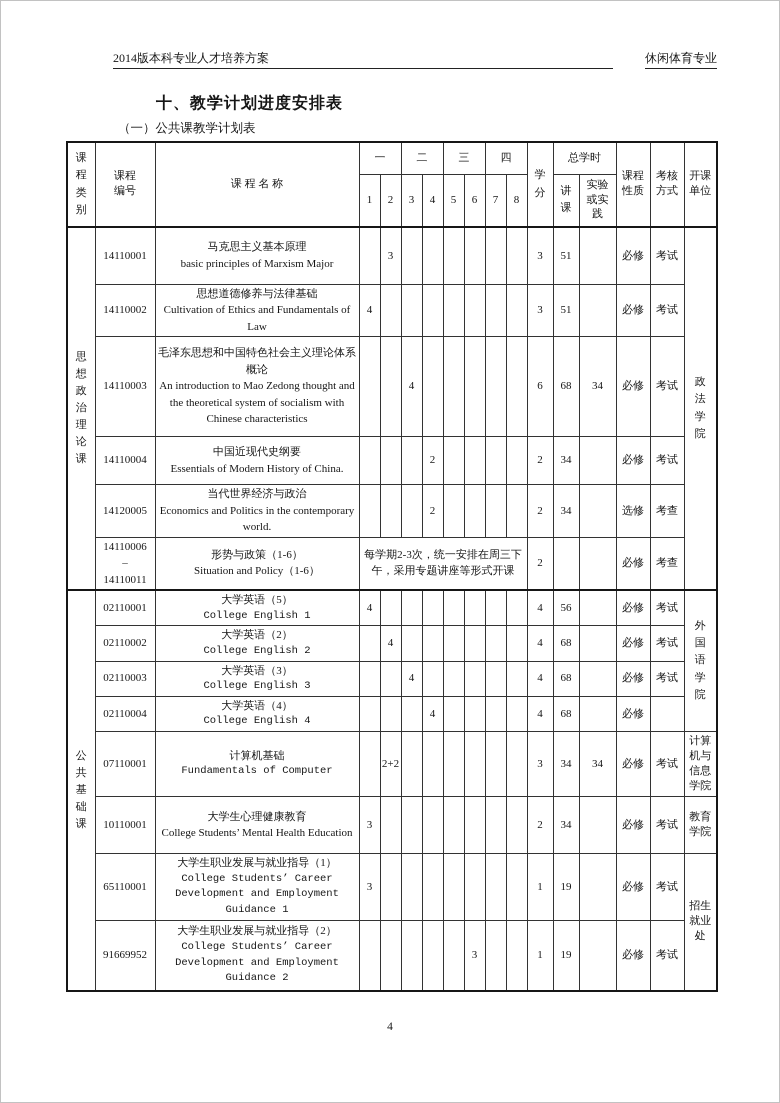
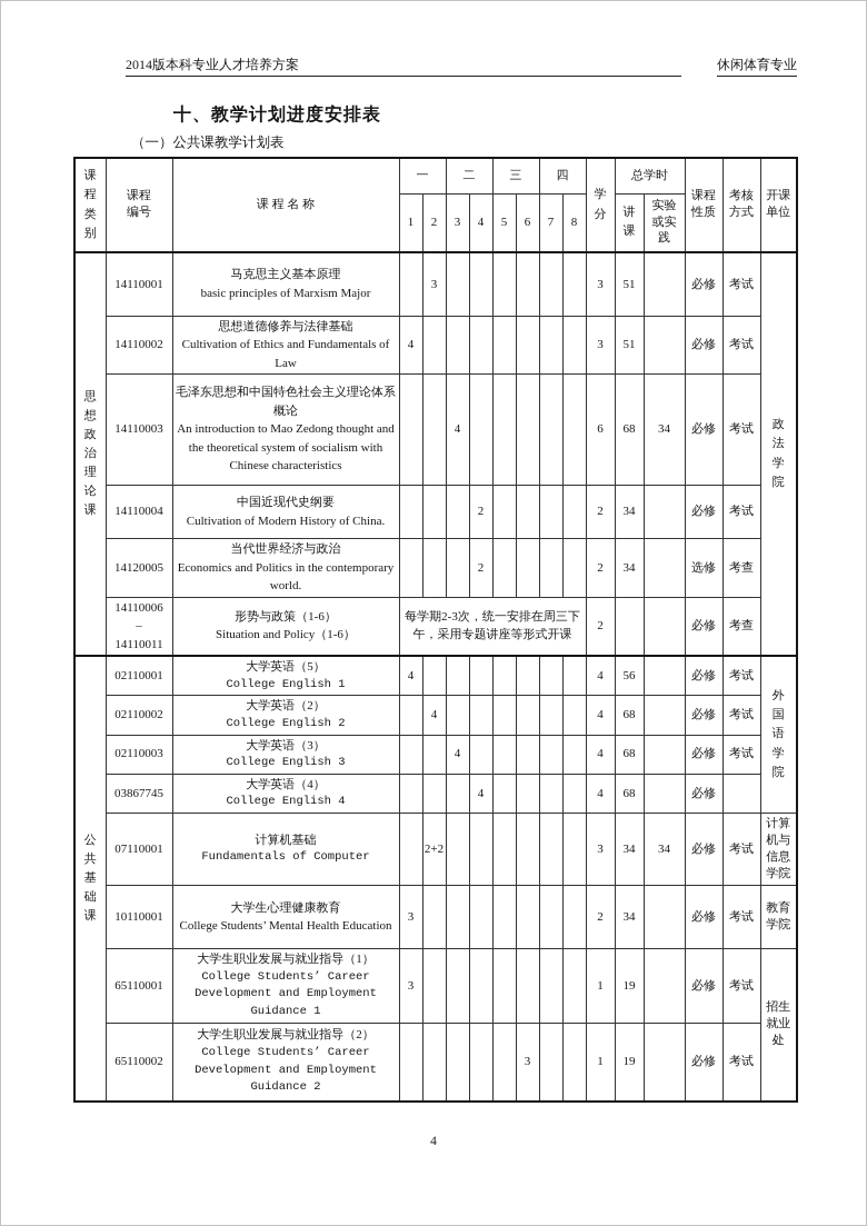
  2014版本科专业人才培养方案
  休闲体育专业
  十、教学计划进度安排表
  （一）公共课教学计划表
  课程类别	课程编号	课 程 名 称	一	二	三	四	学分	总学时	课程性质	考核方式	开课单位
  1	2	3	4	5	6	7	8	讲课	实验或实践
  思想政治理论课	14110001	马克思主义基本原理basic principles of Marxism Major		3							3	51		必修	考试	政法学院
  14110002	思想道德修养与法律基础Cultivation of Ethics and Fundamentals of Law	4								3	51		必修	考试
  14110003	毛泽东思想和中国特色社会主义理论体系概论An introduction to Mao Zedong thought and the theoretical system of socialism with Chinese characteristics			4						6	68	34	必修	考试
- 14110004	中国近现代史纲要Essentials of Modern History of China.				2					2	34		必修	考试
+ 14110004	中国近现代史纲要Cultivation of Modern History of China.				2					2	34		必修	考试
  14120005	当代世界经济与政治Economics and Politics in the contemporary world.				2					2	34		选修	考查
  14110006 – 14110011	形势与政策（1-6）Situation and Policy（1-6）	每学期2-3次，统一安排在周三下午，采用专题讲座等形式开课	2			必修	考查
  公共基础课	02110001	大学英语（5）College English 1	4								4	56		必修	考试	外国语学院
  02110002	大学英语（2）College English 2		4							4	68		必修	考试
  02110003	大学英语（3）College English 3			4						4	68		必修	考试
- 02110004	大学英语（4）College English 4				4					4	68		必修
+ 03867745	大学英语（4）College English 4				4					4	68		必修
  07110001	计算机基础Fundamentals of Computer		2+2							3	34	34	必修	考试	计算机与信息学院
  10110001	大学生心理健康教育College Students’ Mental Health Education	3								2	34		必修	考试	教育学院
  65110001	大学生职业发展与就业指导（1）College Students’ Career Development and Employment Guidance 1	3								1	19		必修	考试	招生就业处
- 91669952	大学生职业发展与就业指导（2）College Students’ Career Development and Employment Guidance 2						3			1	19		必修	考试
+ 65110002	大学生职业发展与就业指导（2）College Students’ Career Development and Employment Guidance 2						3			1	19		必修	考试
  4
